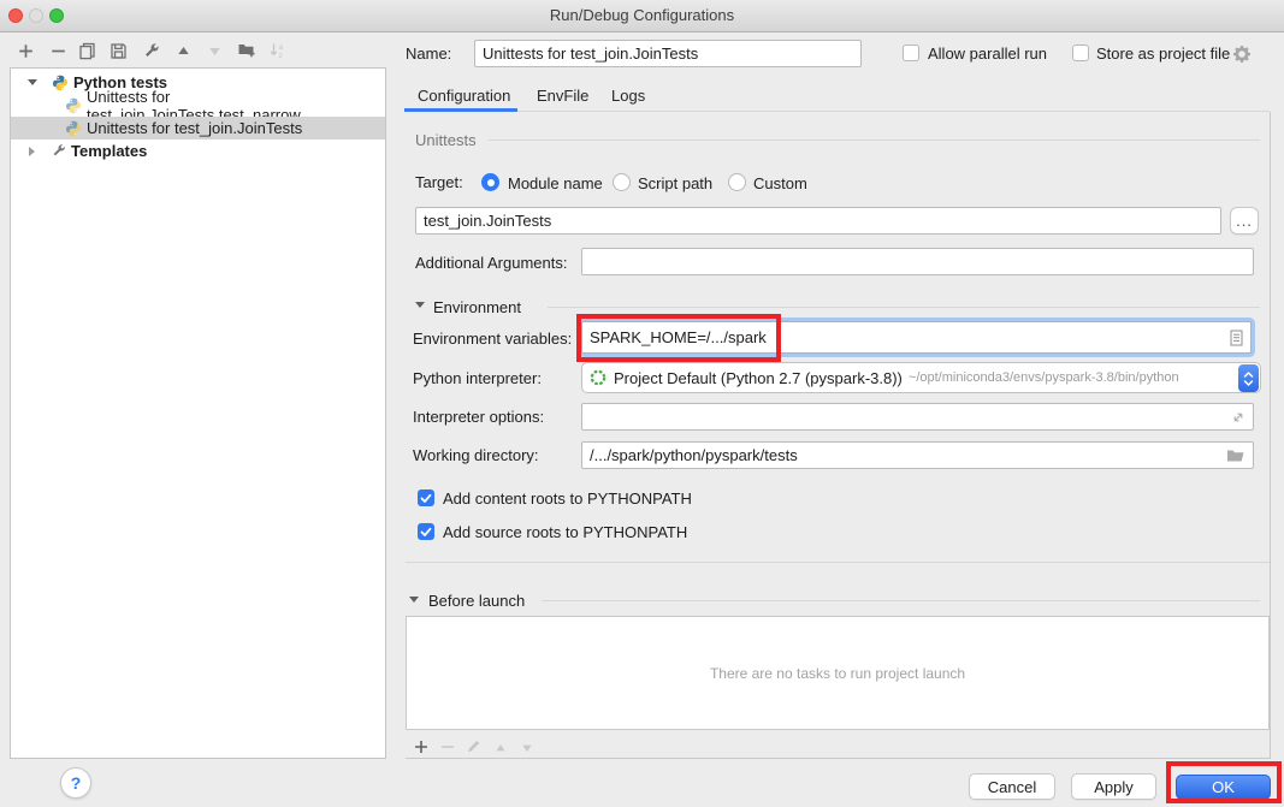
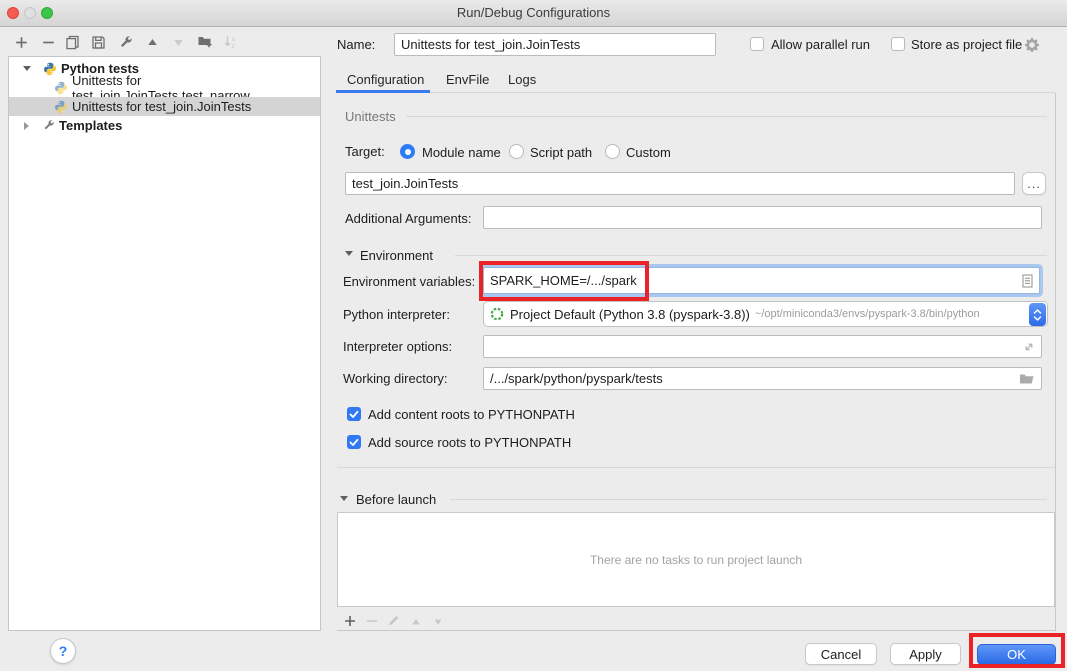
  Run/Debug Configurations
  Python tests
  Unittests for test_join.JoinTests.test_narrow
  Unittests for test_join.JoinTests
  Templates
  Name:
  Unittests for test_join.JoinTests
  Allow parallel run
  Store as project file
  Configuration
  EnvFile
  Logs
  Unittests
  Target:
  Module name
  Script path
  Custom
  test_join.JoinTests
  ...
  Additional Arguments:
  Environment
  Environment variables:
  SPARK_HOME=/.../spark
  Python interpreter:
- Project Default (Python 2.7 (pyspark-3.8))
+ Project Default (Python 3.8 (pyspark-3.8))
  ~/opt/miniconda3/envs/pyspark-3.8/bin/python
  Interpreter options:
  Working directory:
  /.../spark/python/pyspark/tests
  Add content roots to PYTHONPATH
  Add source roots to PYTHONPATH
  Before launch
  There are no tasks to run project launch
  ?
  Cancel
  Apply
  OK
